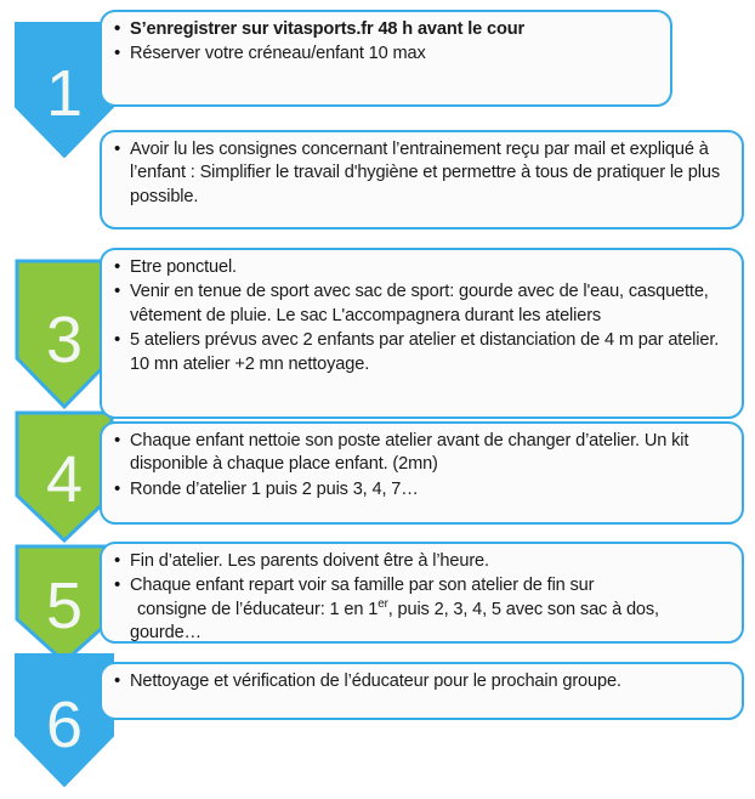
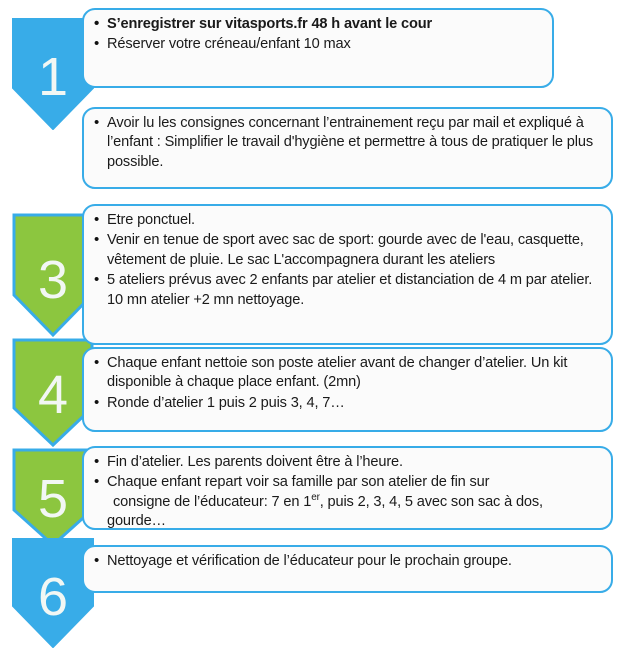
  1
  S’enregistrer sur vitasports.fr 48 h avant le cour
  Réserver votre créneau/enfant 10 max
  Avoir lu les consignes concernant l’entrainement reçu par mail et expliqué à l’enfant : Simplifier le travail d'hygiène et permettre à tous de pratiquer le plus possible.
  3
  Etre ponctuel.
  Venir en tenue de sport avec sac de sport: gourde avec de l'eau, casquette, vêtement de pluie. Le sac L'accompagnera durant les ateliers
  5 ateliers prévus avec 2 enfants par atelier et distanciation de 4 m par atelier. 10 mn atelier +2 mn nettoyage.
  4
  Chaque enfant nettoie son poste atelier avant de changer d’atelier. Un kit disponible à chaque place enfant. (2mn)
  Ronde d’atelier 1 puis 2 puis 3, 4, 7…
  5
  Fin d’atelier. Les parents doivent être à l’heure.
  Chaque enfant repart voir sa famille par son atelier de fin sur
- consigne de l’éducateur: 1 en 1er, puis 2, 3, 4, 5 avec son sac à dos, gourde…
+ consigne de l’éducateur: 7 en 1er, puis 2, 3, 4, 5 avec son sac à dos, gourde…
  6
  Nettoyage et vérification de l’éducateur pour le prochain groupe.
